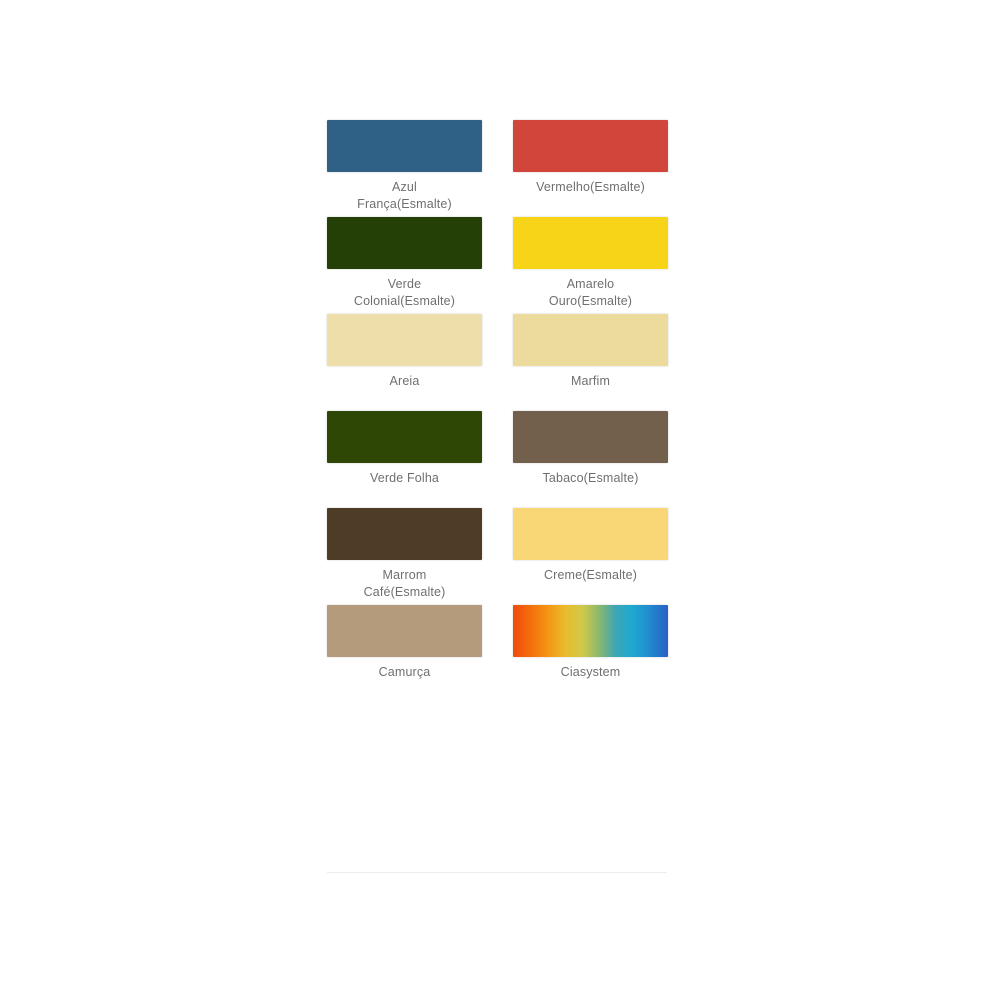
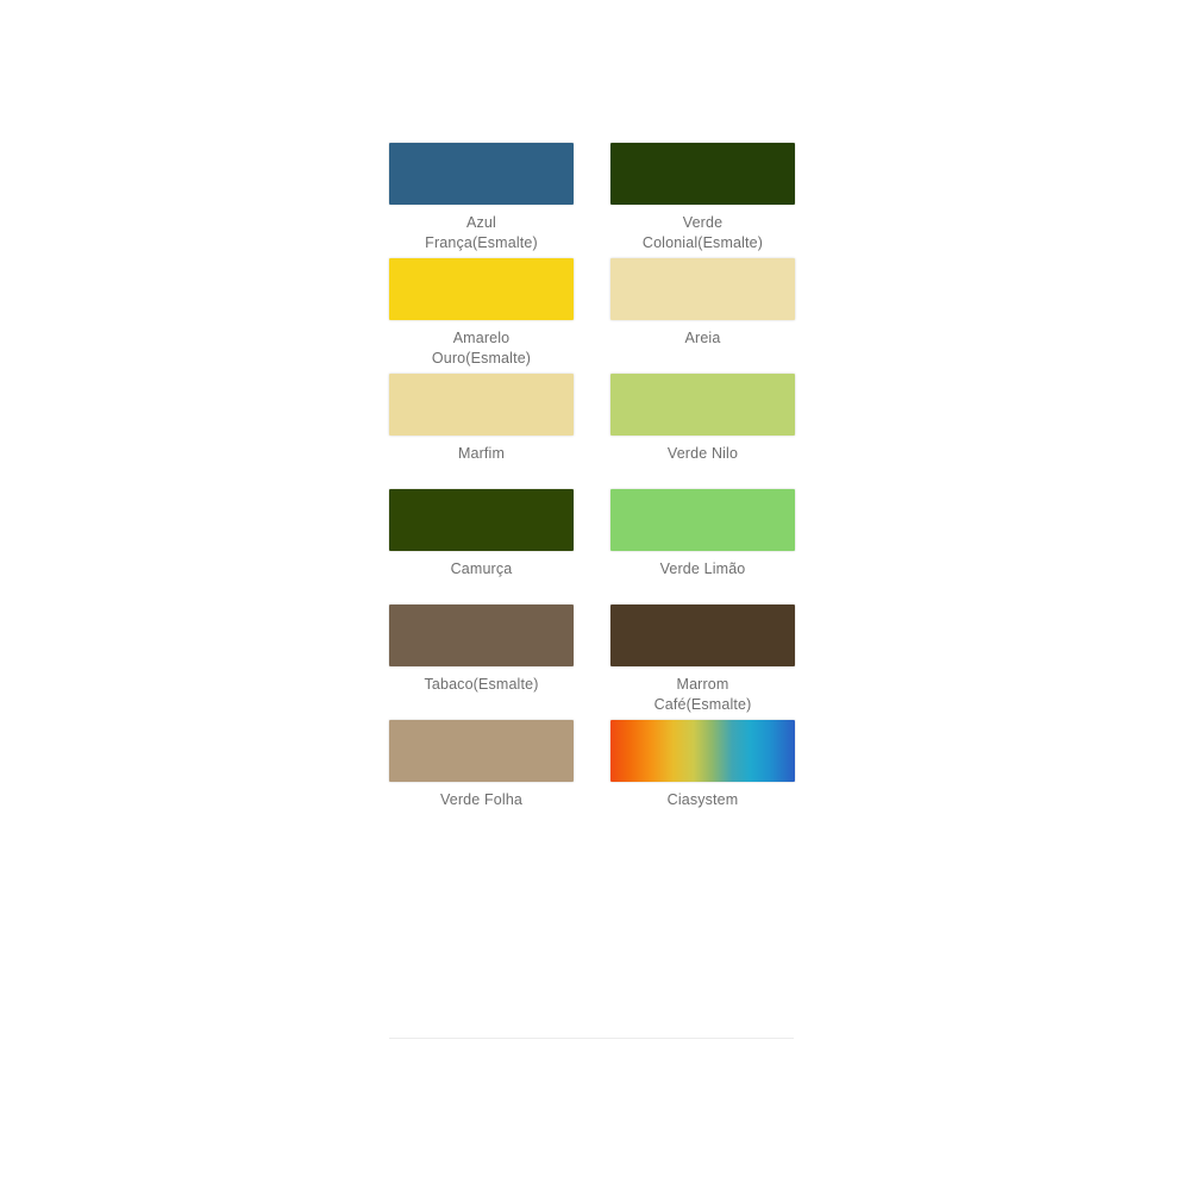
  Azul
  França(Esmalte)
- Vermelho(Esmalte)
  Verde
  Colonial(Esmalte)
  Amarelo
  Ouro(Esmalte)
  Areia
  Marfim
+ Verde Nilo
- Verde Folha
+ Camurça
+ Verde Limão
  Tabaco(Esmalte)
  Marrom
  Café(Esmalte)
- Creme(Esmalte)
- Camurça
+ Verde Folha
  Ciasystem
